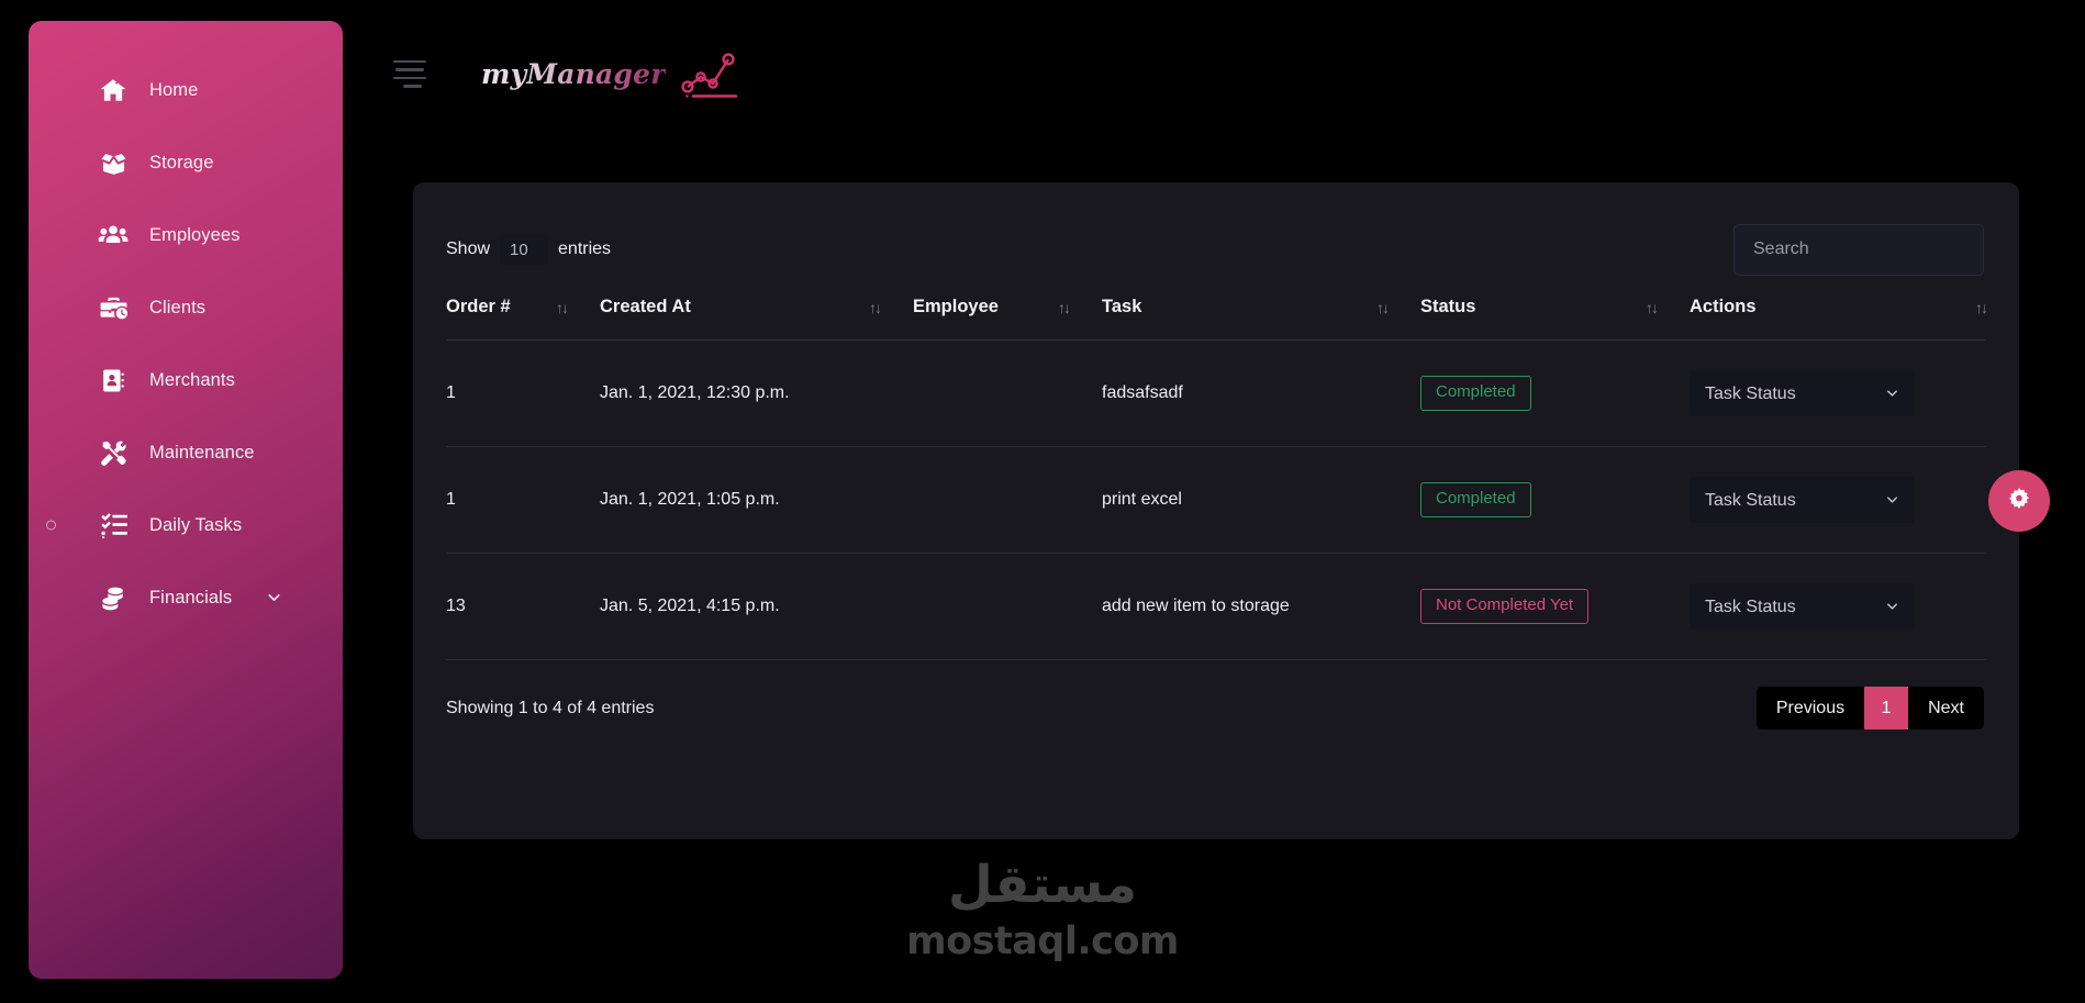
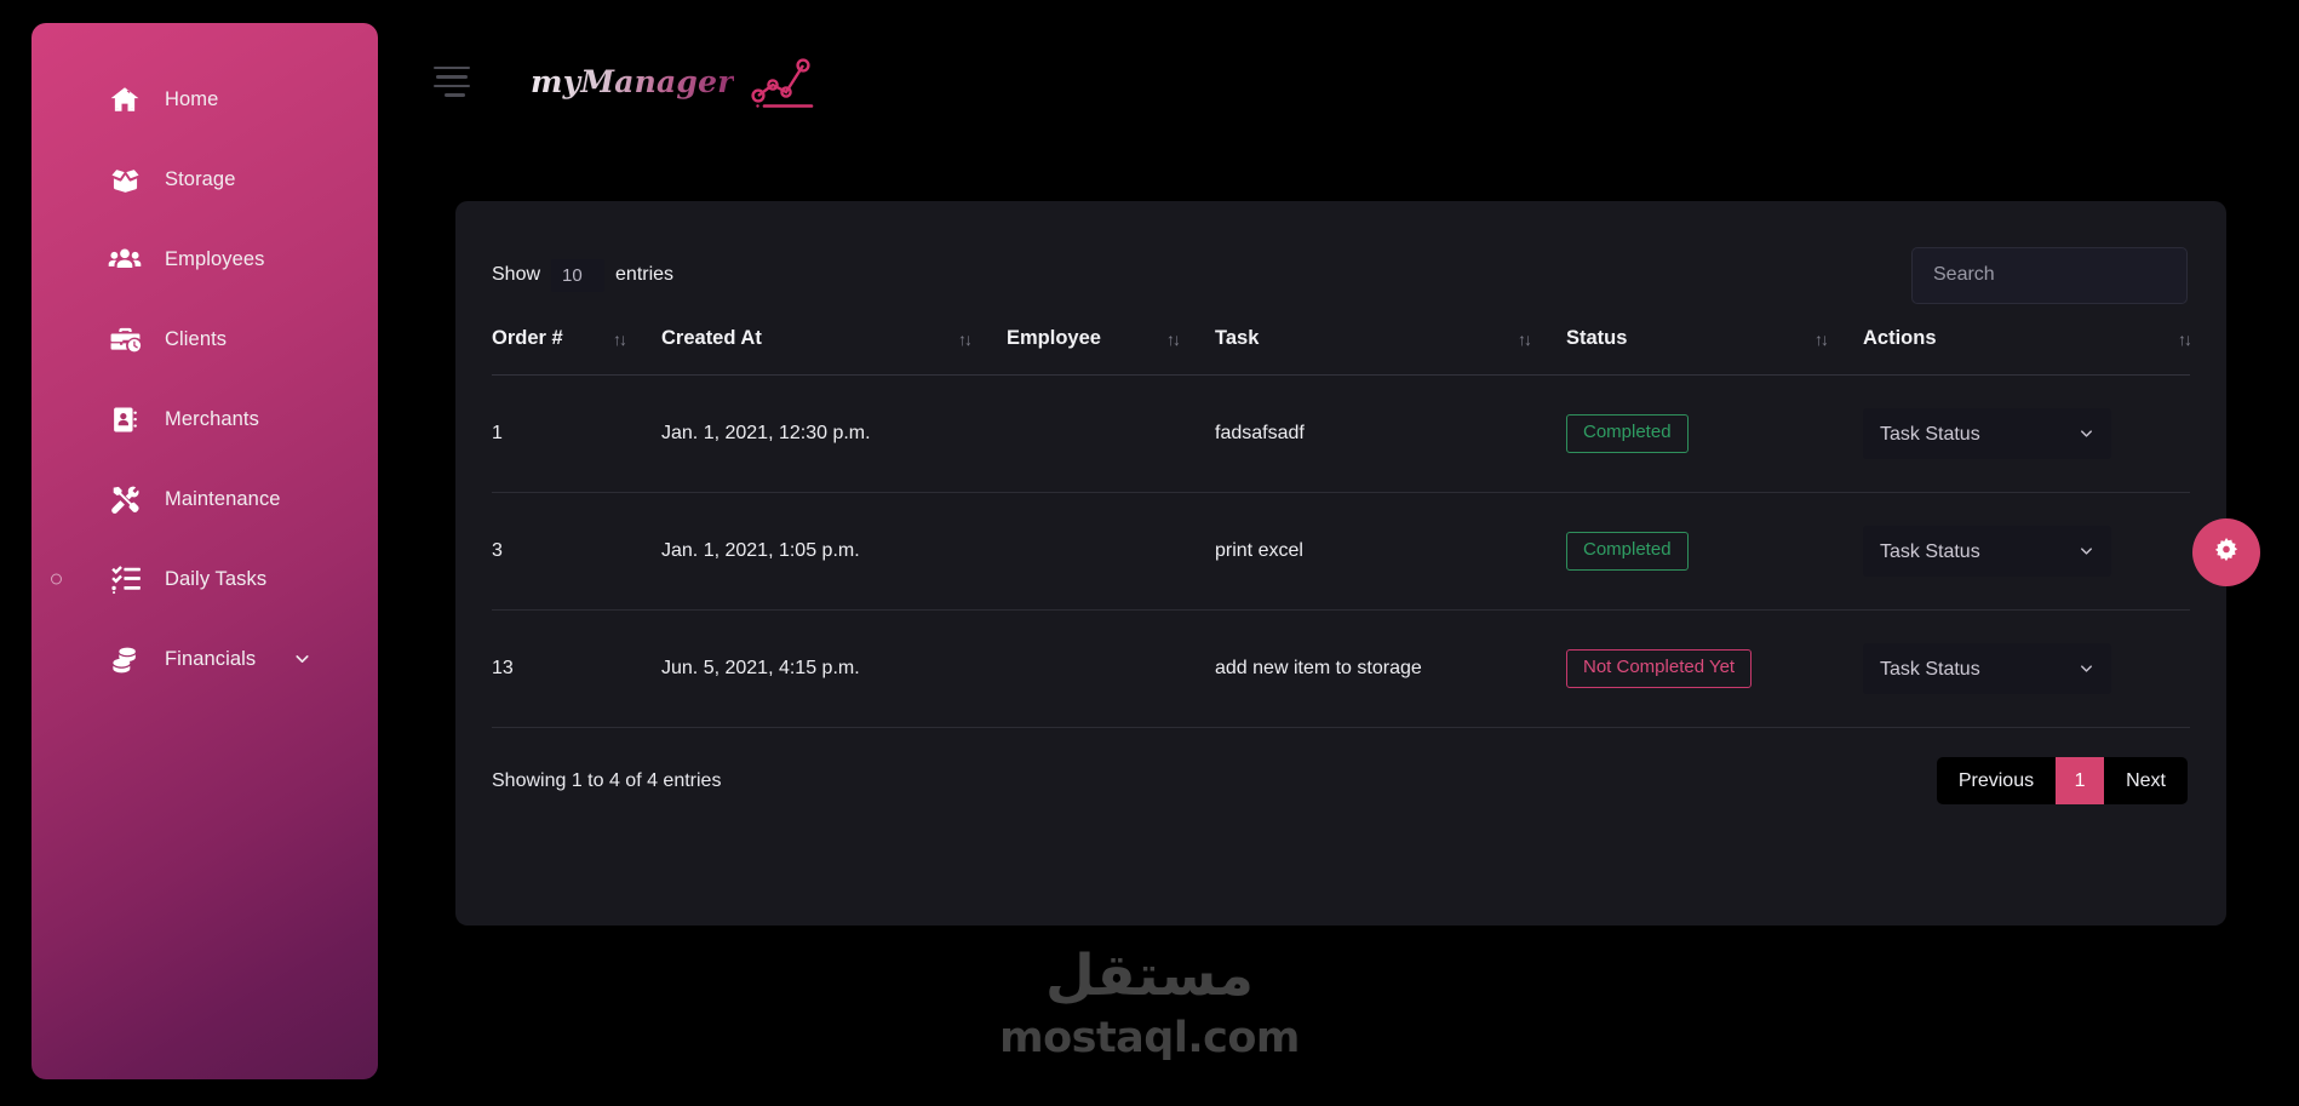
  Home
  Storage
  Employees
  Clients
  Merchants
  Maintenance
  Daily Tasks
  Financials
  myManager
  Show
  10
  entries
  Search
  Order # ↑↓	Created At ↑↓	Employee ↑↓	Task ↑↓	Status ↑↓	Actions ↑↓
  1	Jan. 1, 2021, 12:30 p.m.		fadsafsadf	Completed	Task Status
- 1	Jan. 1, 2021, 1:05 p.m.		print excel	Completed	Task Status
+ 3	Jan. 1, 2021, 1:05 p.m.		print excel	Completed	Task Status
- 13	Jan. 5, 2021, 4:15 p.m.		add new item to storage	Not Completed Yet	Task Status
+ 13	Jun. 5, 2021, 4:15 p.m.		add new item to storage	Not Completed Yet	Task Status
  Showing 1 to 4 of 4 entries
  Previous
  1
  Next
  مستقل
  mostaql.com
